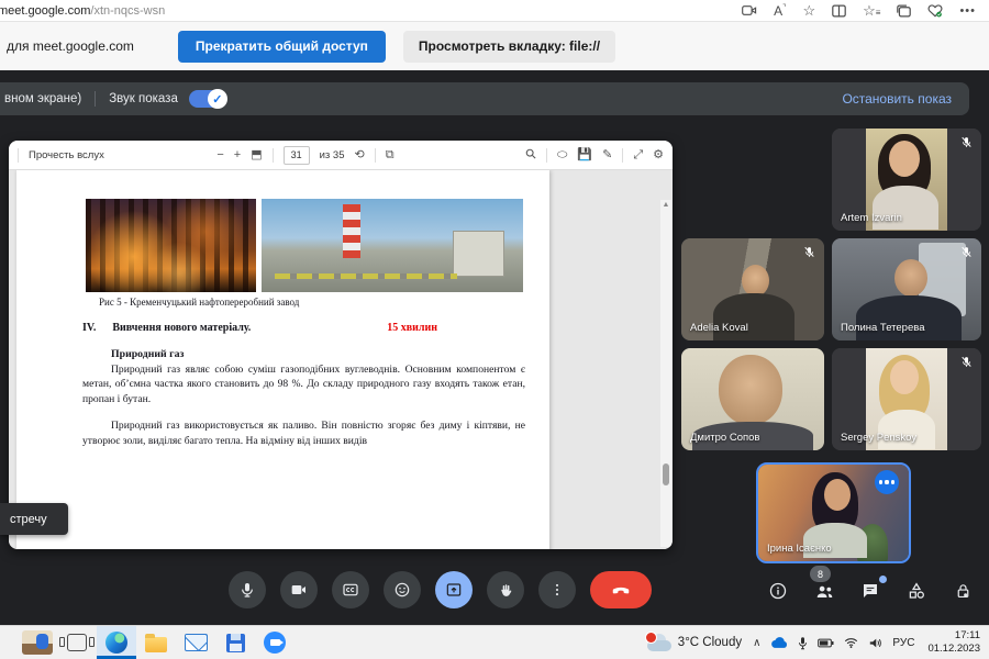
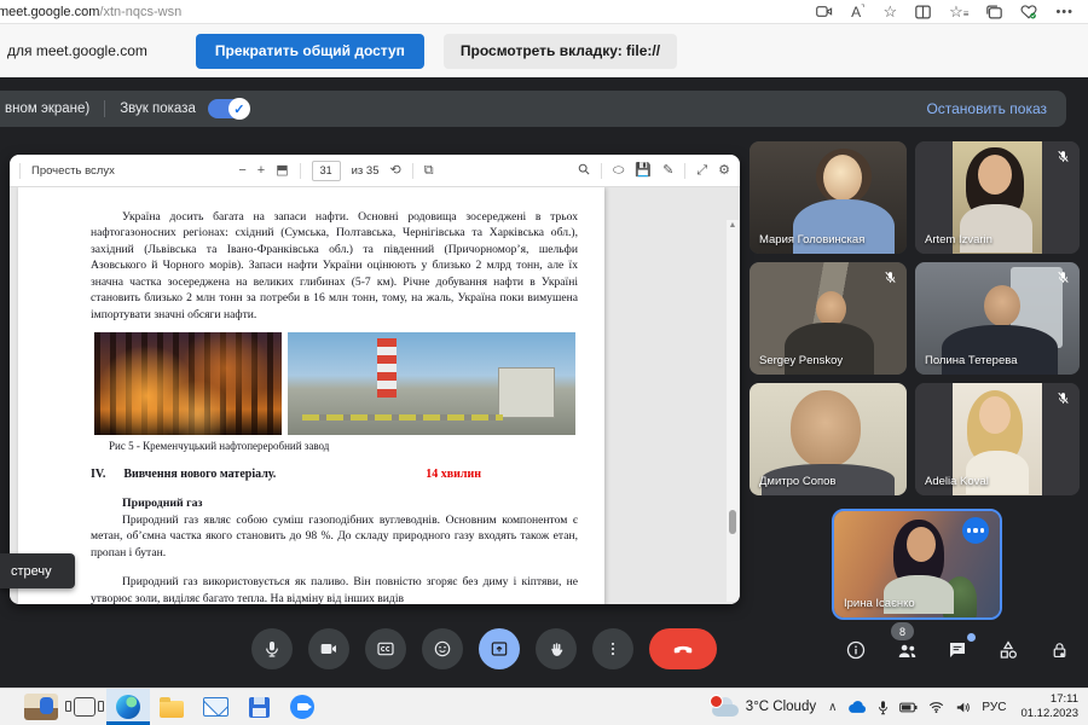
  meet.google.com/xtn-nqcs-wsn
  ☆
  ☆≡
  •••
  для meet.google.com
  Прекратить общий доступ
  Просмотреть вкладку: file://
  вном экране)
  Звук показа
  ✓
  Остановить показ
  Прочесть вслух
  −
  +
  ⬒
  31
  из 35
  ⟲
  ⧉
  ⬭
  💾
  ✎
  ⤢
  ⚙
+ Україна досить багата на запаси нафти. Основні родовища зосереджені в трьох нафтогазоносних регіонах: східний (Сумська, Полтавська, Чернігівська та Харківська обл.), західний (Львівська та Івано-Франківська обл.) та південний (Причорномор’я, шельфи Азовського й Чорного морів). Запаси нафти України оцінюють у близько 2 млрд тонн, але їх значна частка зосереджена на великих глибинах (5-7 км). Річне добування нафти в Україні становить близько 2 млн тонн за потреби в 16 млн тонн, тому, на жаль, Україна поки вимушена імпортувати значні обсяги нафти.
  Рис 5 - Кременчуцький нафтопереробний завод
  IV.
  Вивчення нового матеріалу.
- 15 хвилин
+ 14 хвилин
  Природний газ
  Природний газ являє собою суміш газоподібних вуглеводнів. Основним компонентом є метан, об’ємна частка якого становить до 98 %. До складу природного газу входять також етан, пропан і бутан.
  Природний газ використовується як паливо. Він повністю згоряє без диму і кіптяви, не утворює золи, виділяє багато тепла. На відміну від інших видів
  стречу
+ Мария Головинская
  Artem Izvarin
- Adelia Koval
+ Sergey Penskoy
  Полина Тетерева
  Дмитро Сопов
- Sergey Penskoy
+ Adelia Koval
  Ірина Ісаєнко
  8
  3°C Cloudy
  ∧
  РУС
  17:11
  01.12.2023
